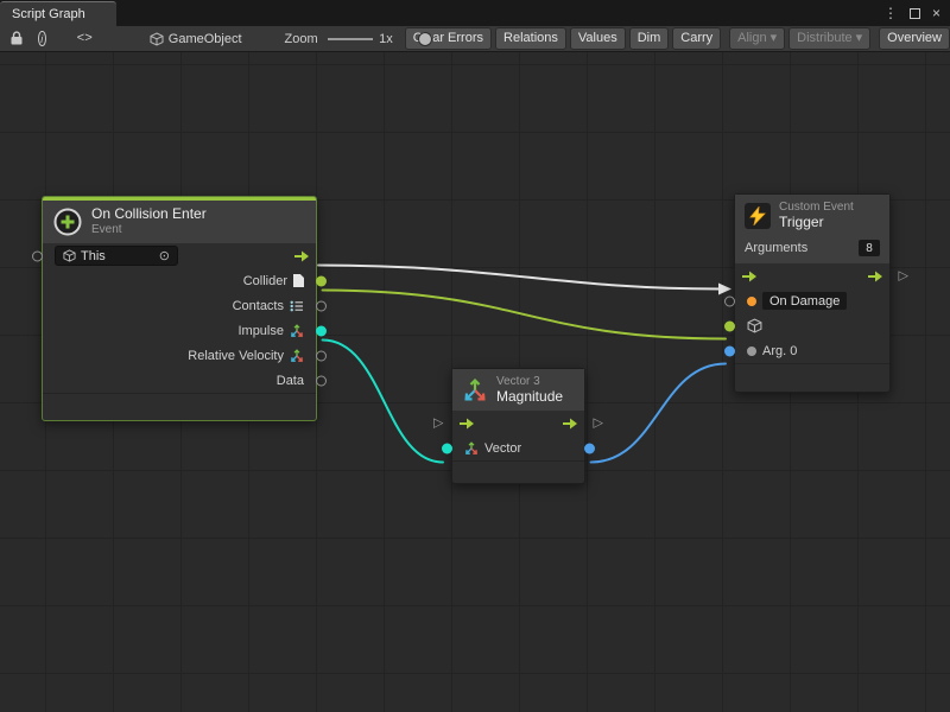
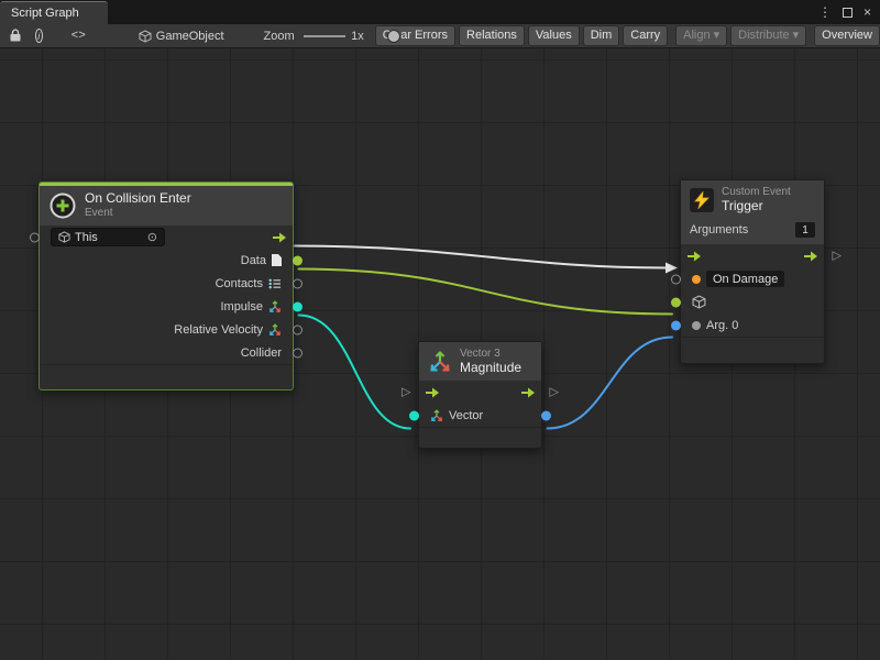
  Script Graph
  ⋮
  ×
  i
  <>
  GameObject
  Zoom
  1x
  ar Errors
  Relations
  Values
  Dim
  Carry
  Align
  ▾
  Distribute
  ▾
  Overview
  On Collision Enter
  Event
  This
  ⊙
- Collider
+ Data
  Contacts
  Impulse
  Relative Velocity
- Data
+ Collider
  Vector 3
  Magnitude
  ▷
  ▷
  Vector
  Custom Event
  Trigger
  Arguments
- 8
+ 1
  ▷
  On Damage
  Arg. 0
